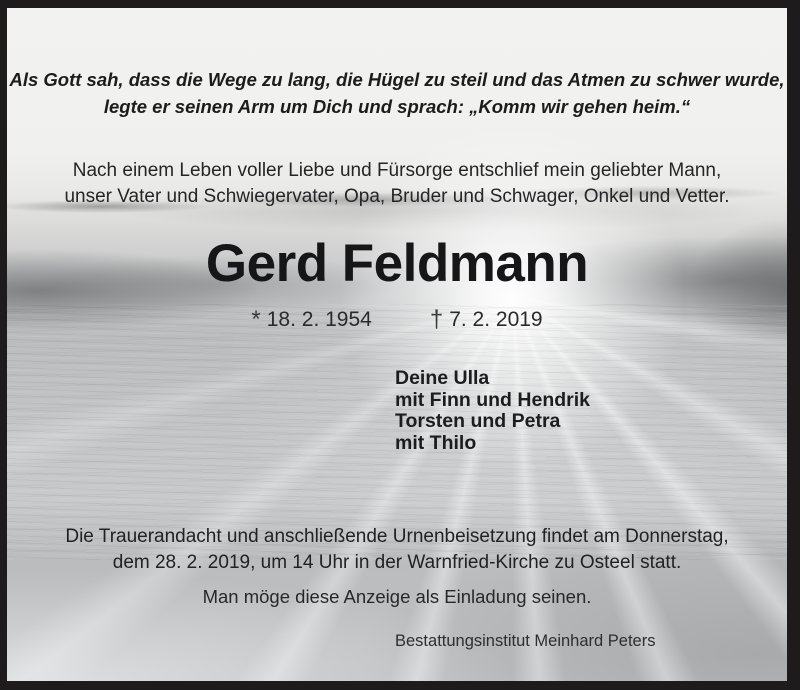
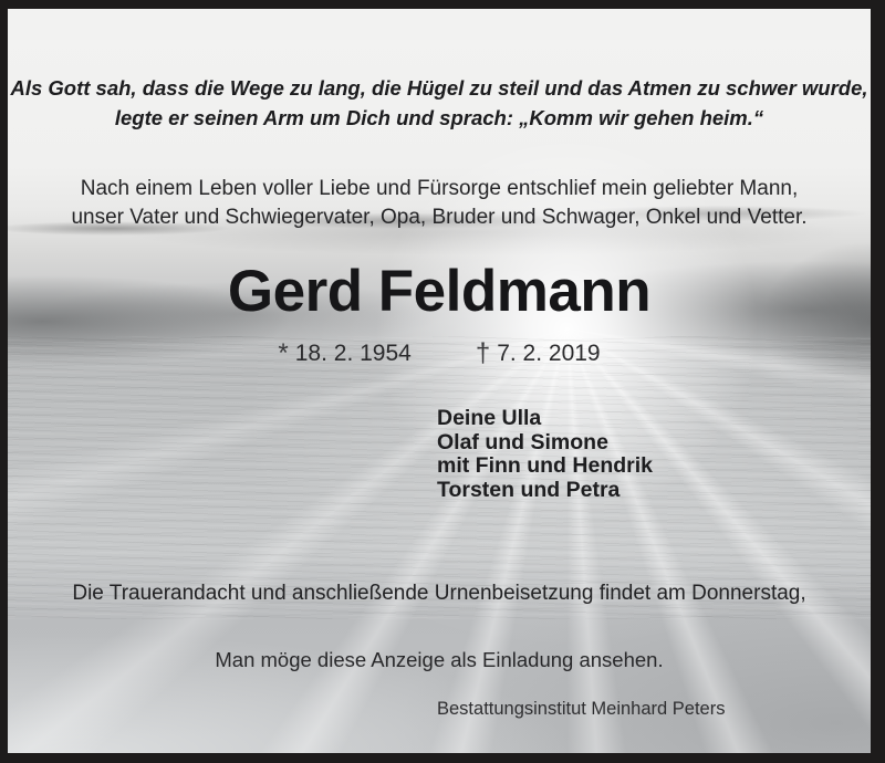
  Als Gott sah, dass die Wege zu lang, die Hügel zu steil und das Atmen zu schwer wurde,
  legte er seinen Arm um Dich und sprach: „Komm wir gehen heim.“
  Nach einem Leben voller Liebe und Fürsorge entschlief mein geliebter Mann,
  unser Vater und Schwiegervater, Opa, Bruder und Schwager, Onkel und Vetter.
  Gerd Feldmann
  * 18. 2. 1954
  † 7. 2. 2019
  Deine Ulla
+ Olaf und Simone
  mit Finn und Hendrik
  Torsten und Petra
- mit Thilo
  Die Trauerandacht und anschließende Urnenbeisetzung findet am Donnerstag,
- dem 28. 2. 2019, um 14 Uhr in der Warnfried-Kirche zu Osteel statt.
- Man möge diese Anzeige als Einladung seinen.
+ Man möge diese Anzeige als Einladung ansehen.
  Bestattungsinstitut Meinhard Peters
